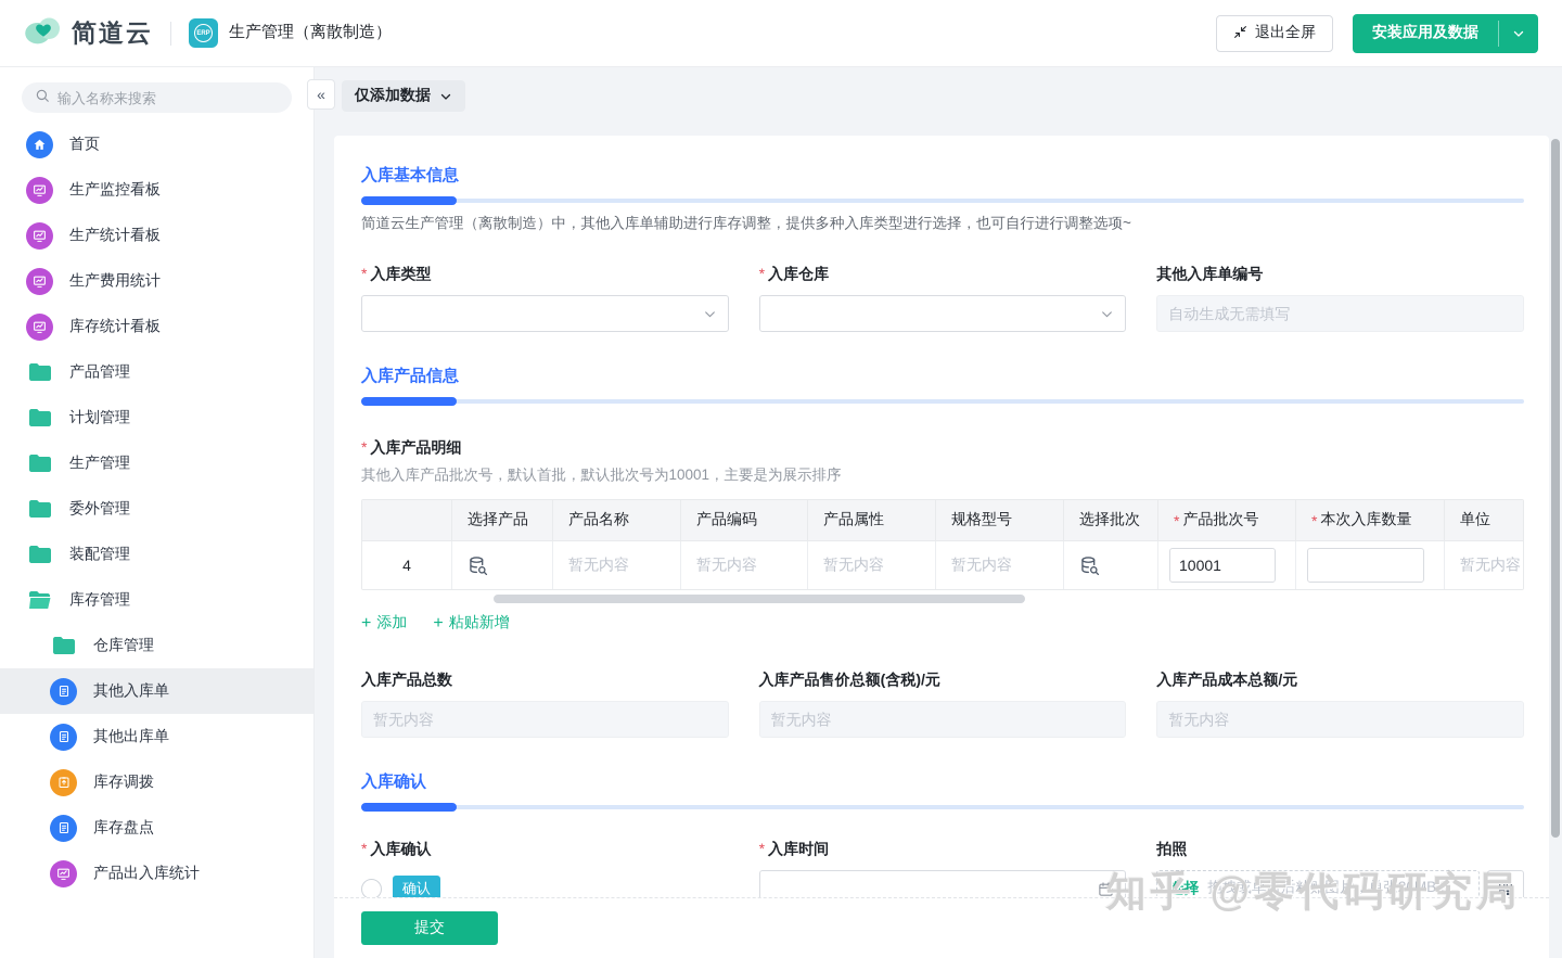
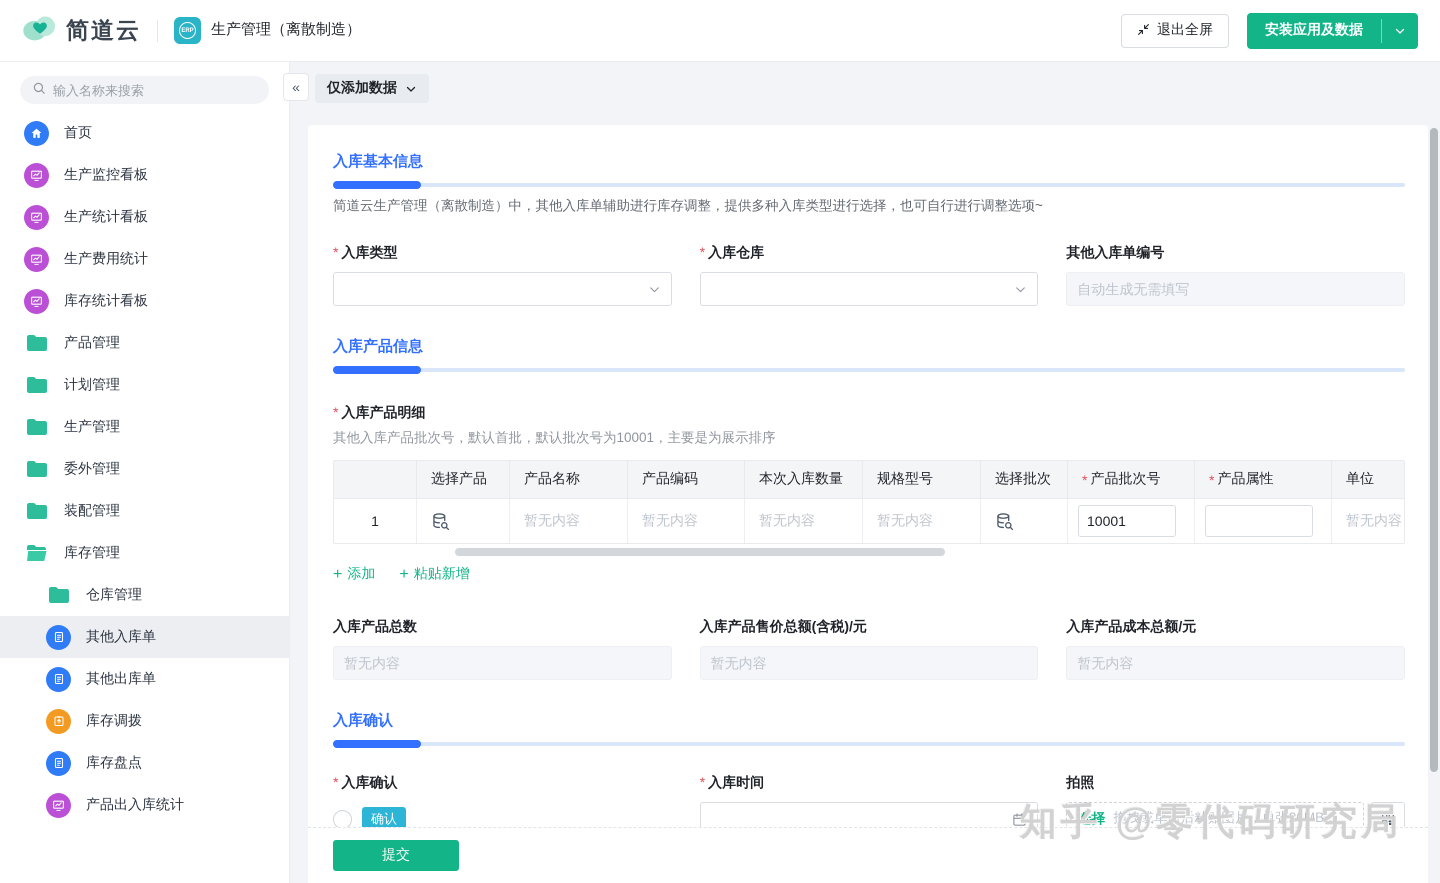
  简道云
  生产管理（离散制造）
  退出全屏
  安装应用及数据
  输入名称来搜索
  首页
  生产监控看板
  生产统计看板
  生产费用统计
  库存统计看板
  产品管理
  计划管理
  生产管理
  委外管理
  装配管理
  库存管理
  仓库管理
  其他入库单
  其他出库单
  库存调拨
  库存盘点
  产品出入库统计
  «
  仅添加数据
  入库基本信息
  简道云生产管理（离散制造）中，其他入库单辅助进行库存调整，提供多种入库类型进行选择，也可自行进行调整选项~
  入库类型
  入库仓库
  其他入库单编号
  自动生成无需填写
  入库产品信息
  入库产品明细
  其他入库产品批次号，默认首批，默认批次号为10001，主要是为展示排序
  选择产品
  产品名称
  产品编码
- 产品属性
+ 本次入库数量
  规格型号
  选择批次
  产品批次号
- 本次入库数量
+ 产品属性
  单位
- 4
+ 1
  暂无内容
  暂无内容
  暂无内容
  暂无内容
  10001
  暂无内容
  +
  添加
  +
  粘贴新增
  入库产品总数
  暂无内容
  入库产品售价总额(含税)/元
  暂无内容
  入库产品成本总额/元
  暂无内容
  入库确认
  入库确认
  确认
  入库时间
  拍照
  选择
  拖拽或单击后粘贴图片，单张20MB...
  提交
  知乎 @零代码研究局
